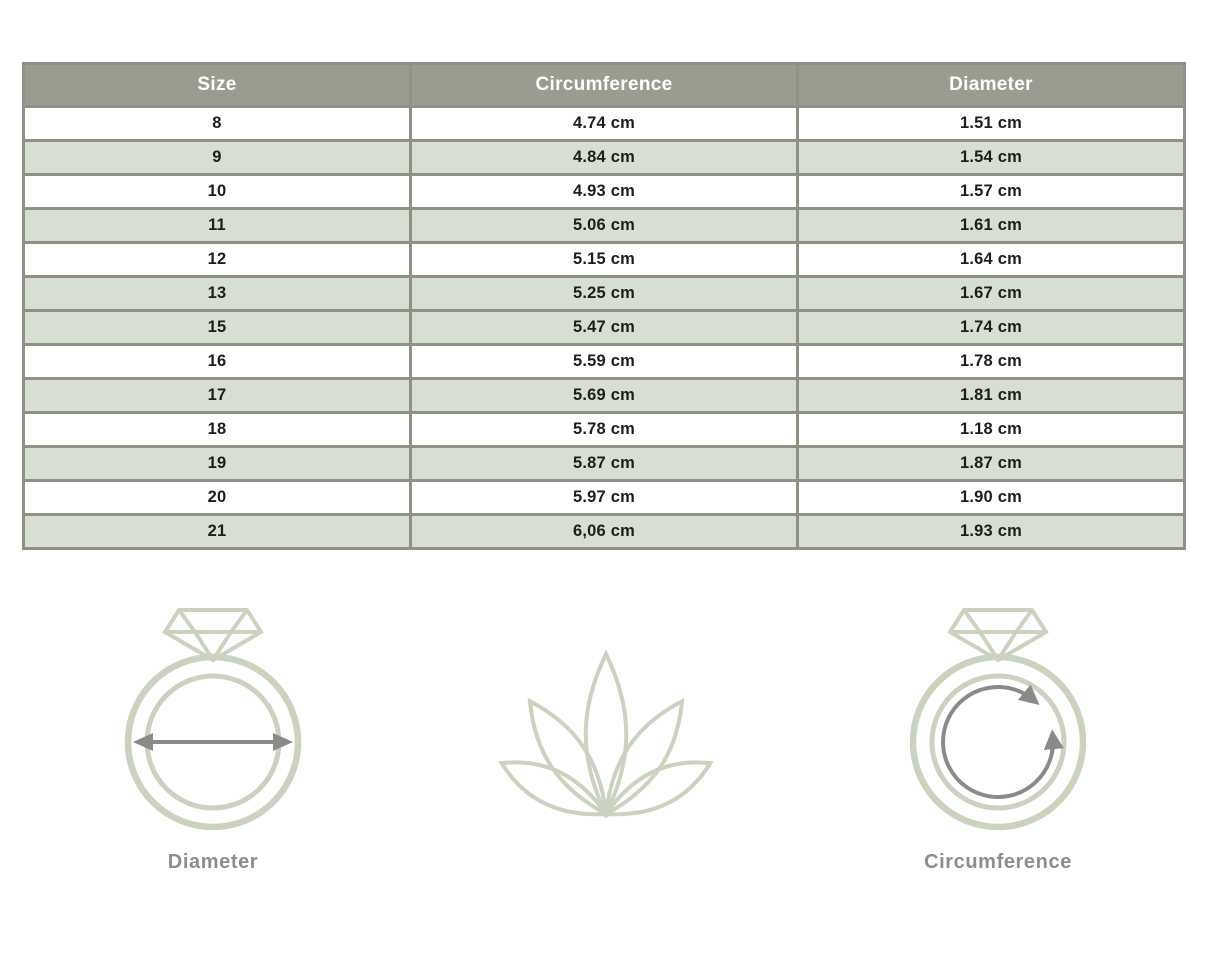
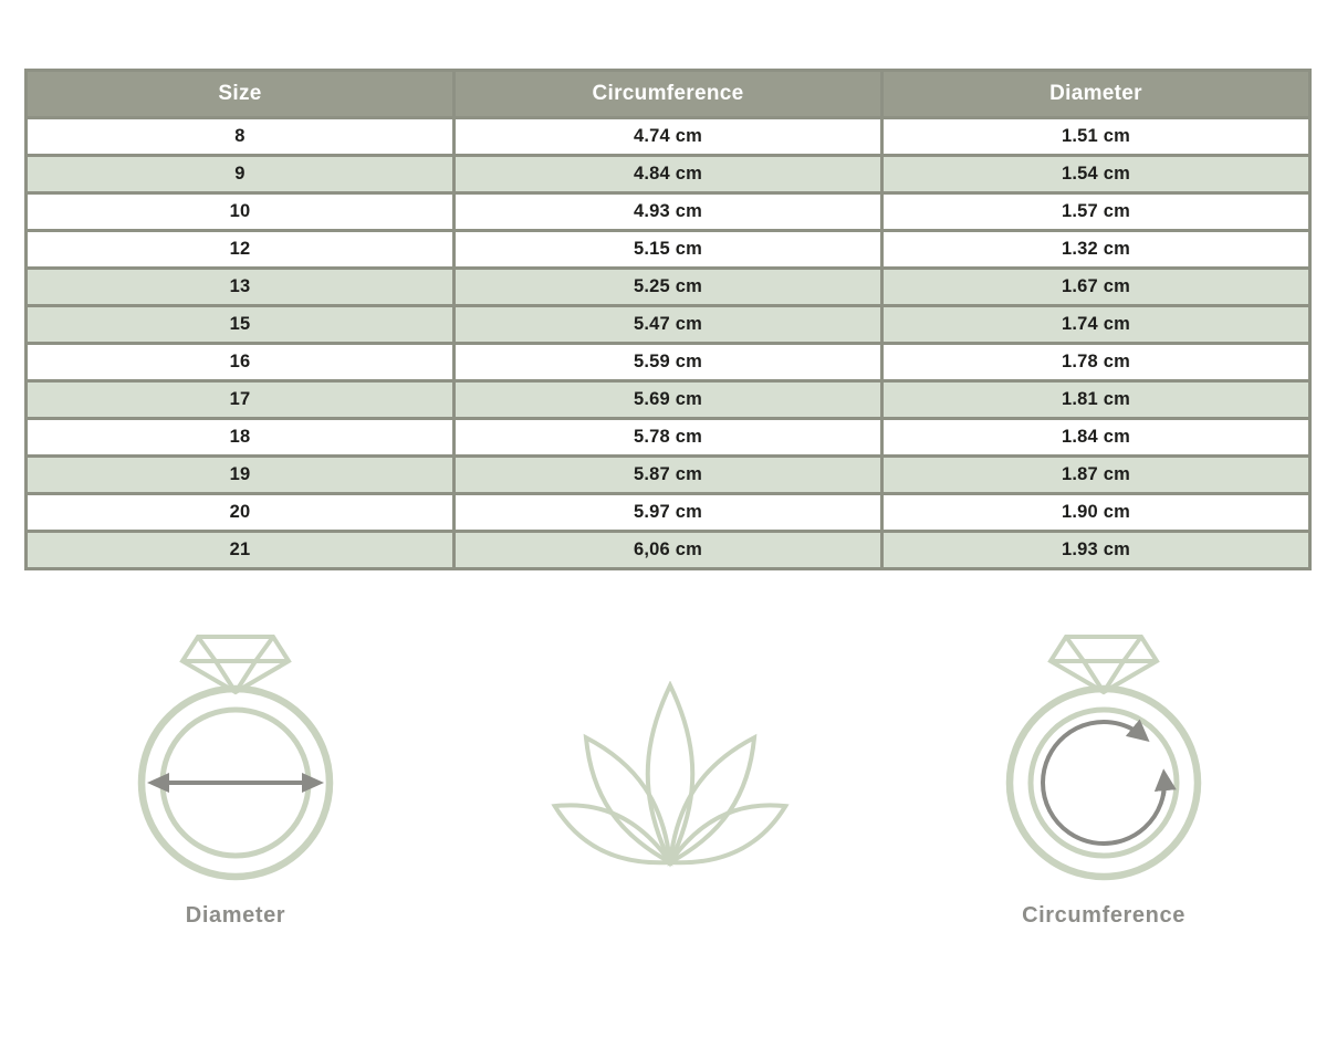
  Size	Circumference	Diameter
  8	4.74 cm	1.51 cm
  9	4.84 cm	1.54 cm
  10	4.93 cm	1.57 cm
- 11	5.06 cm	1.61 cm
- 12	5.15 cm	1.64 cm
+ 12	5.15 cm	1.32 cm
  13	5.25 cm	1.67 cm
  15	5.47 cm	1.74 cm
  16	5.59 cm	1.78 cm
  17	5.69 cm	1.81 cm
- 18	5.78 cm	1.18 cm
+ 18	5.78 cm	1.84 cm
  19	5.87 cm	1.87 cm
  20	5.97 cm	1.90 cm
  21	6,06 cm	1.93 cm
  Diameter
  Circumference
